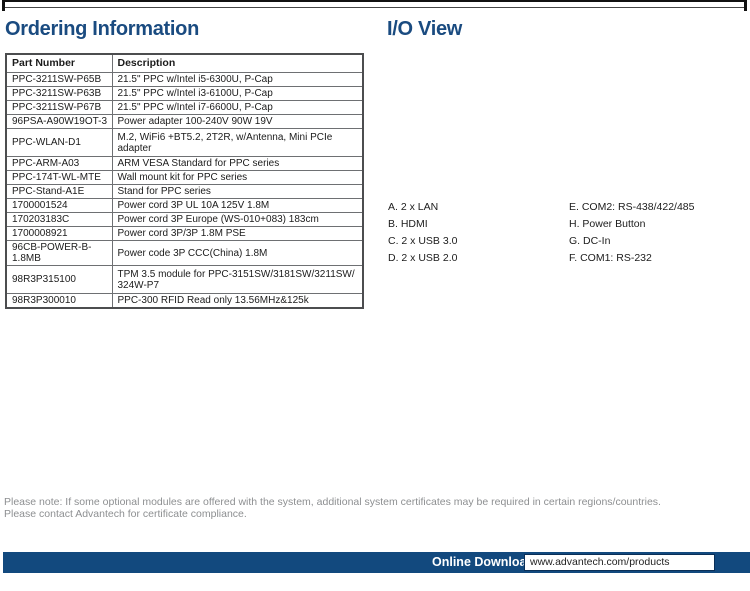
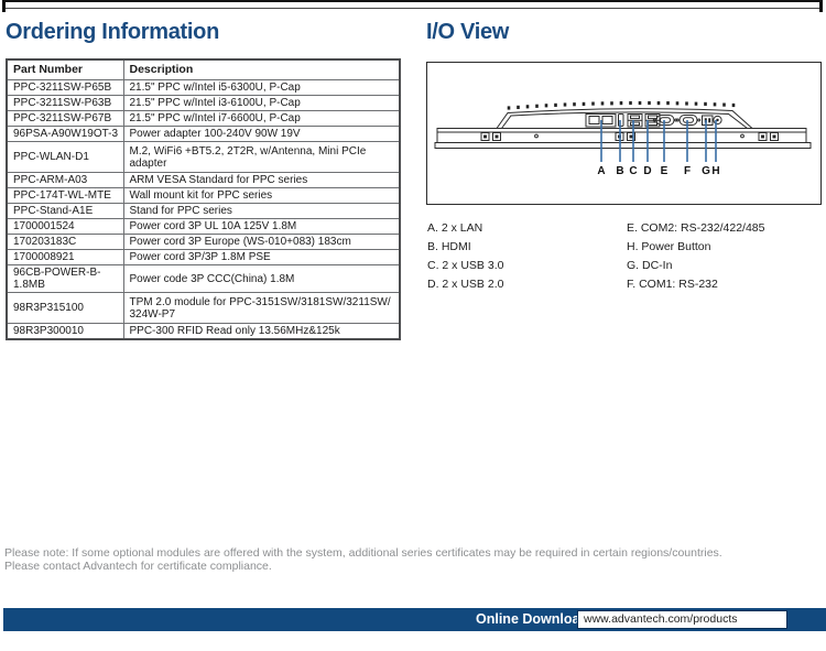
  Ordering Information
  Part Number	Description
  PPC-3211SW-P65B	21.5" PPC w/Intel i5-6300U, P-Cap
  PPC-3211SW-P63B	21.5" PPC w/Intel i3-6100U, P-Cap
  PPC-3211SW-P67B	21.5" PPC w/Intel i7-6600U, P-Cap
  96PSA-A90W19OT-3	Power adapter 100-240V 90W 19V
  PPC-WLAN-D1	M.2, WiFi6 +BT5.2, 2T2R, w/Antenna, Mini PCIe adapter
  PPC-ARM-A03	ARM VESA Standard for PPC series
  PPC-174T-WL-MTE	Wall mount kit for PPC series
  PPC-Stand-A1E	Stand for PPC series
  1700001524	Power cord 3P UL 10A 125V 1.8M
  170203183C	Power cord 3P Europe (WS-010+083) 183cm
  1700008921	Power cord 3P/3P 1.8M PSE
  96CB-POWER-B-1.8MB	Power code 3P CCC(China) 1.8M
- 98R3P315100	TPM 3.5 module for PPC-3151SW/3181SW/3211SW/ 324W-P7
+ 98R3P315100	TPM 2.0 module for PPC-3151SW/3181SW/3211SW/ 324W-P7
  98R3P300010	PPC-300 RFID Read only 13.56MHz&125k
  I/O View
+ A
+ B
+ C
+ D
+ E
+ F
+ G
+ H
  A. 2 x LAN
  B. HDMI
  C. 2 x USB 3.0
  D. 2 x USB 2.0
- E. COM2: RS-438/422/485
+ E. COM2: RS-232/422/485
  H. Power Button
  G. DC-In
  F. COM1: RS-232
- Please note: If some optional modules are offered with the system, additional system certificates may be required in certain regions/countries.
+ Please note: If some optional modules are offered with the system, additional series certificates may be required in certain regions/countries.
  Please contact Advantech for certificate compliance.
  Online Downloa
  www.advantech.com/products
